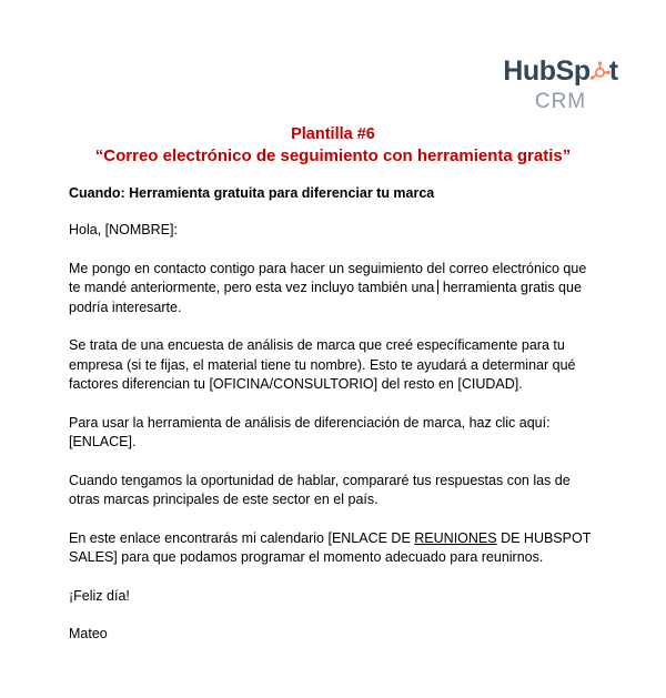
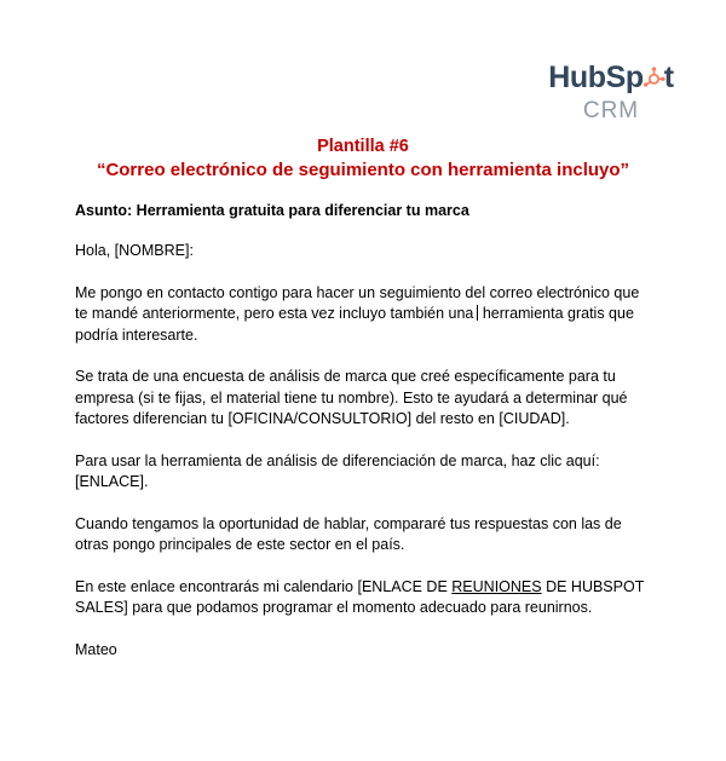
  HubSp t
  CRM
  Plantilla #6
- “Correo electrónico de seguimiento con herramienta gratis”
+ “Correo electrónico de seguimiento con herramienta incluyo”
- Cuando: Herramienta gratuita para diferenciar tu marca
+ Asunto: Herramienta gratuita para diferenciar tu marca
  Hola, [NOMBRE]:
  Me pongo en contacto contigo para hacer un seguimiento del correo electrónico que te mandé anteriormente, pero esta vez incluyo también una herramienta gratis que podría interesarte.
  Se trata de una encuesta de análisis de marca que creé específicamente para tu empresa (si te fijas, el material tiene tu nombre). Esto te ayudará a determinar qué factores diferencian tu [OFICINA/CONSULTORIO] del resto en [CIUDAD].
  Para usar la herramienta de análisis de diferenciación de marca, haz clic aquí: [ENLACE].
- Cuando tengamos la oportunidad de hablar, compararé tus respuestas con las de otras marcas principales de este sector en el país.
+ Cuando tengamos la oportunidad de hablar, compararé tus respuestas con las de otras pongo principales de este sector en el país.
  En este enlace encontrarás mi calendario [ENLACE DE REUNIONES DE HUBSPOT SALES] para que podamos programar el momento adecuado para reunirnos.
- ¡Feliz día!
  Mateo
